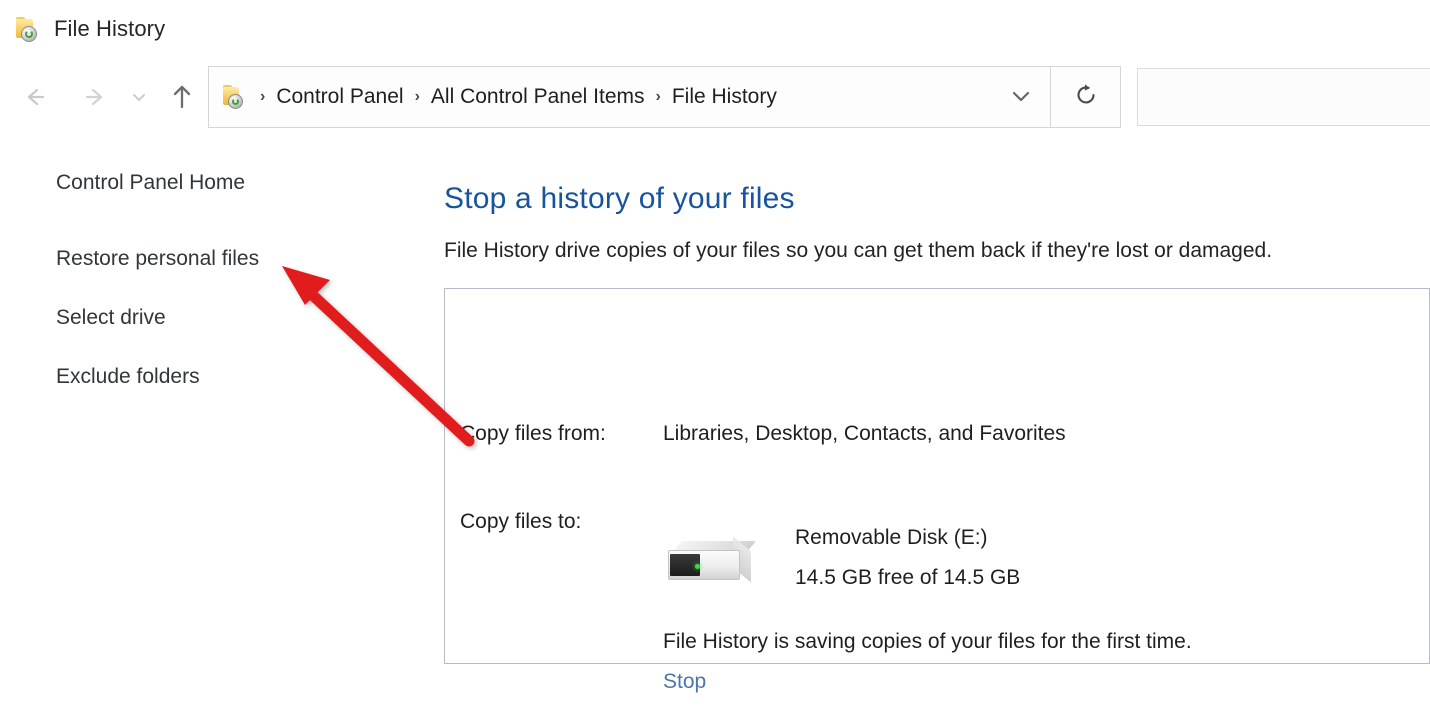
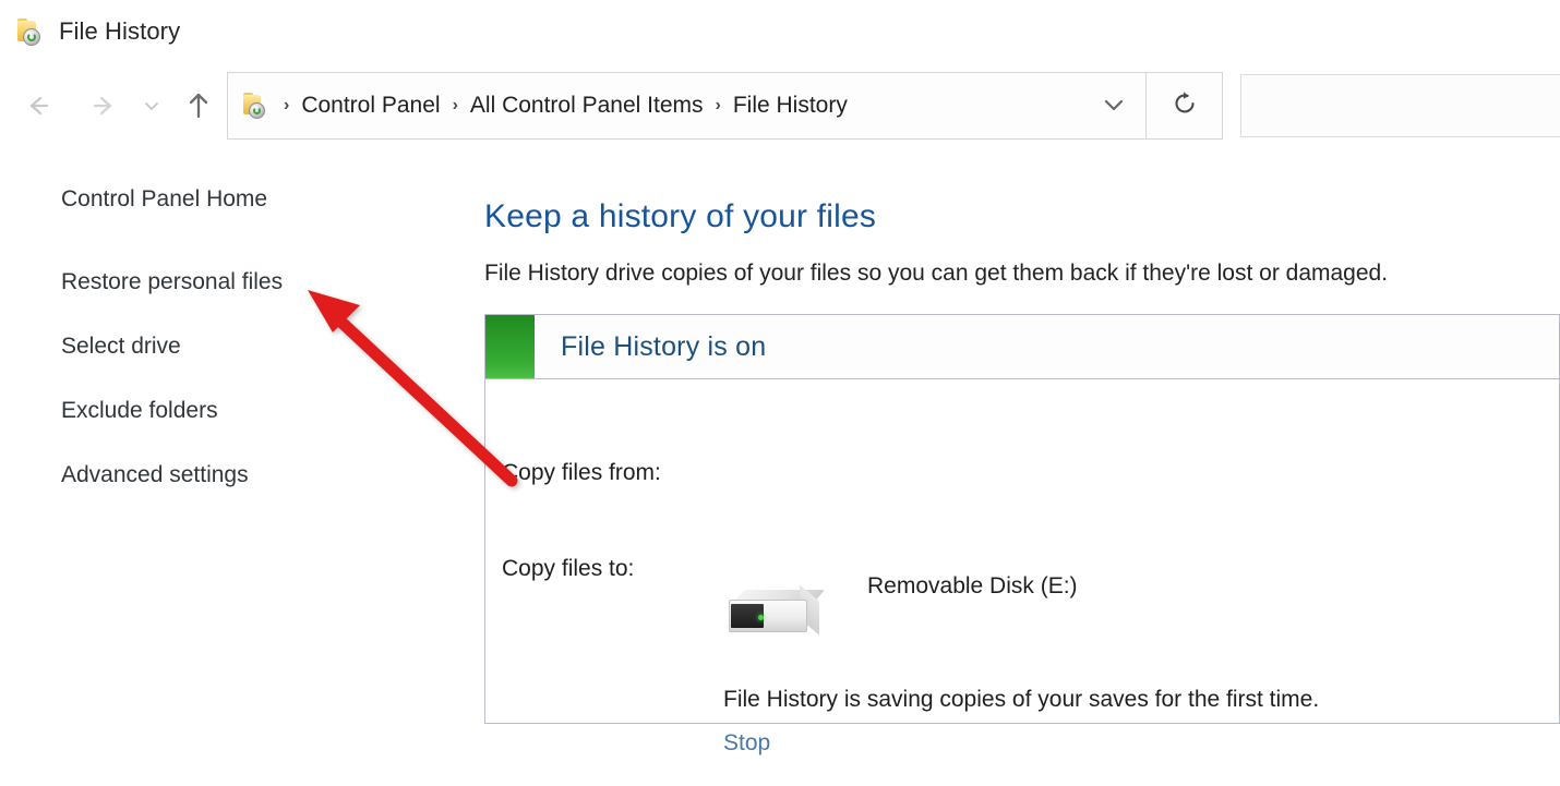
  File History
  ›
  Control Panel
  ›
  All Control Panel Items
  ›
  File History
  Control Panel Home
  Restore personal files
  Select drive
  Exclude folders
+ Advanced settings
- Stop a history of your files
+ Keep a history of your files
  File History drive copies of your files so you can get them back if they're lost or damaged.
+ File History is on
  opy files from:
- Libraries, Desktop, Contacts, and Favorites
  Copy files to:
  Removable Disk (E:)
- 14.5 GB free of 14.5 GB
- File History is saving copies of your files for the first time.
+ File History is saving copies of your saves for the first time.
  Stop
